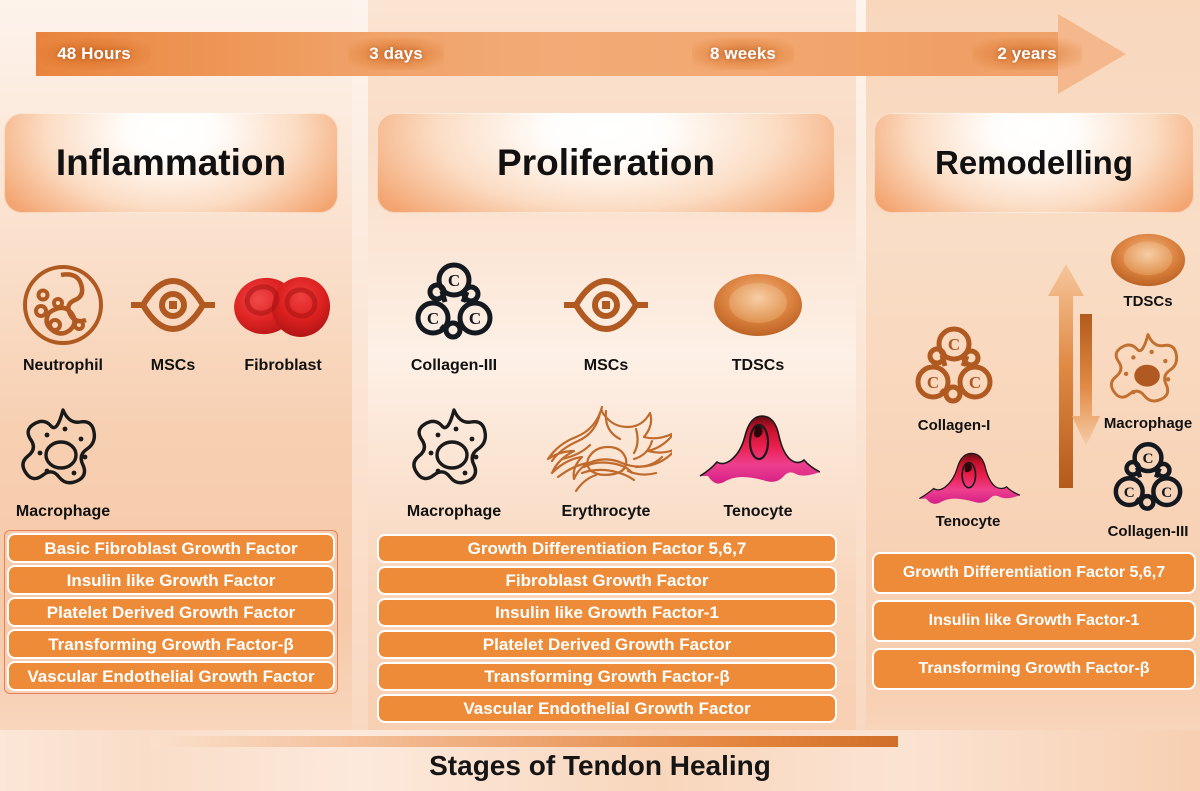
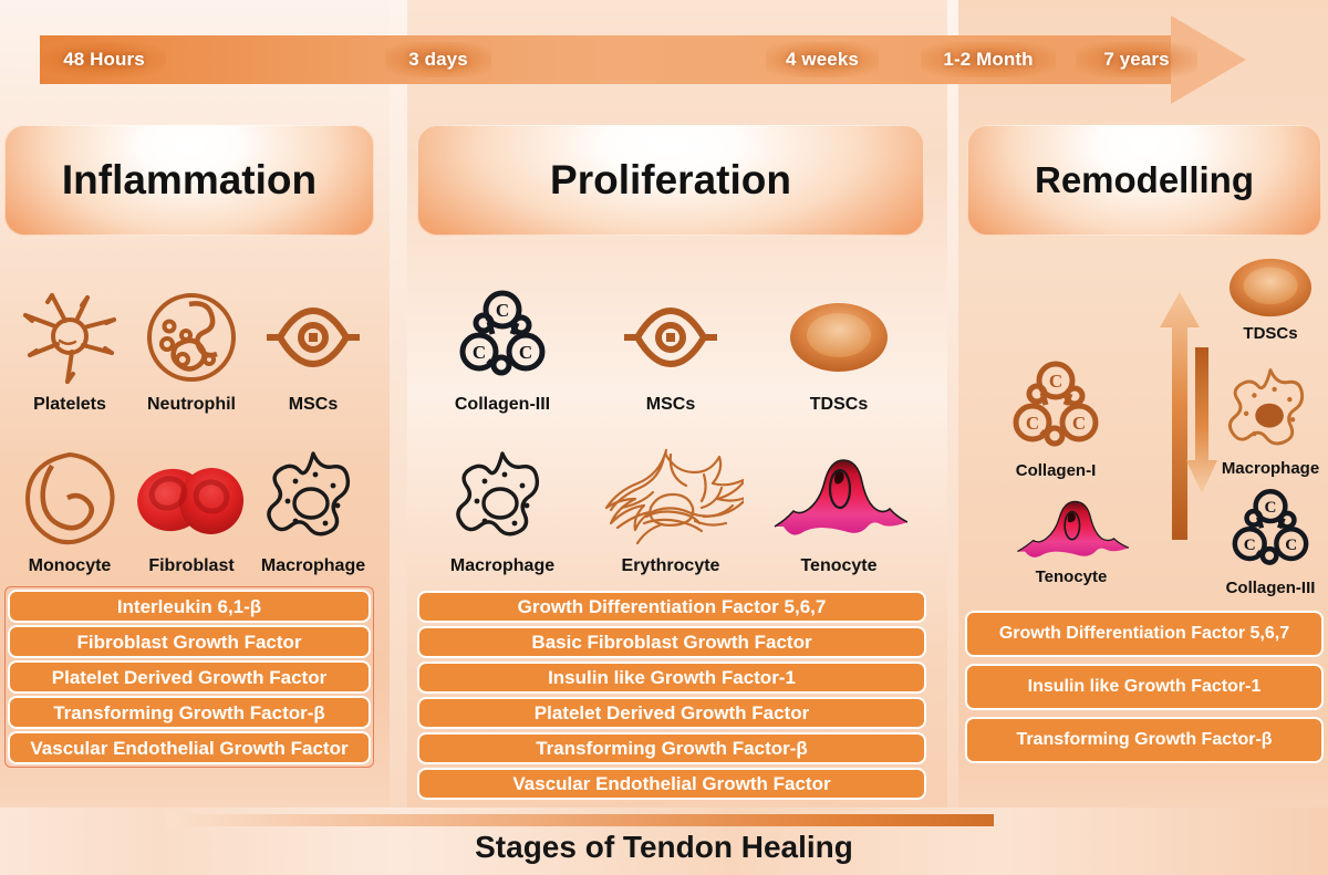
  48 Hours
  3 days
- 8 weeks
+ 4 weeks
+ 1-2 Month
- 2 years
+ 7 years
  Inflammation
  Proliferation
  Remodelling
+ Platelets
  Neutrophil
  MSCs
+ Monocyte
  Fibroblast
  Macrophage
  C
  C
  C
  Collagen-III
  MSCs
  TDSCs
  Macrophage
  Erythrocyte
  Tenocyte
  C
  C
  C
  Collagen-I
  Tenocyte
  TDSCs
  Macrophage
  C
  C
  C
  Collagen-III
+ Interleukin 6,1-β
- Basic Fibroblast Growth Factor
+ Fibroblast Growth Factor
- Insulin like Growth Factor
  Platelet Derived Growth Factor
  Transforming Growth Factor-β
  Vascular Endothelial Growth Factor
  Growth Differentiation Factor 5,6,7
- Fibroblast Growth Factor
+ Basic Fibroblast Growth Factor
  Insulin like Growth Factor-1
  Platelet Derived Growth Factor
  Transforming Growth Factor-β
  Vascular Endothelial Growth Factor
  Growth Differentiation Factor 5,6,7
  Insulin like Growth Factor-1
  Transforming Growth Factor-β
  Stages of Tendon Healing
